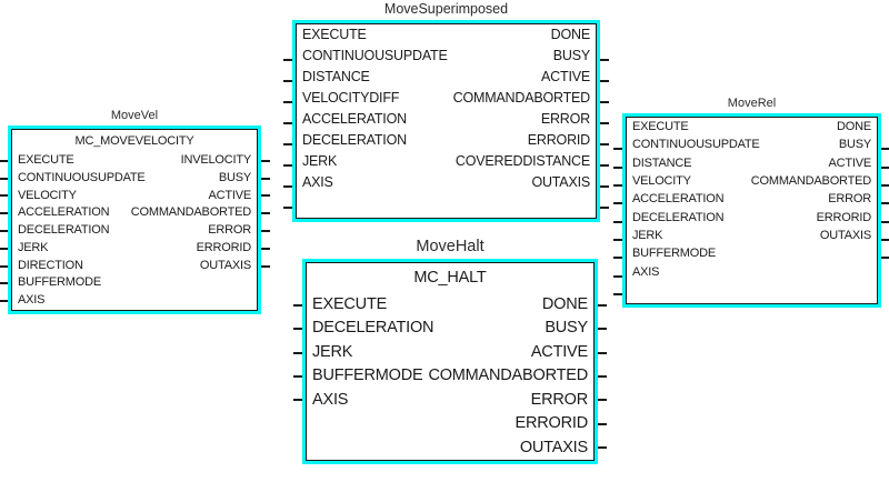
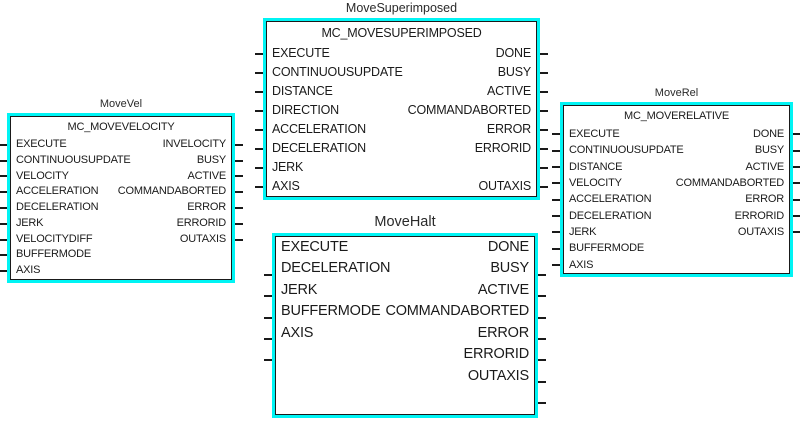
  MoveVel
  MC_MOVEVELOCITY
  EXECUTE
  INVELOCITY
  CONTINUOUSUPDATE
  BUSY
  VELOCITY
  ACTIVE
  ACCELERATION
  COMMANDABORTED
  DECELERATION
  ERROR
  JERK
  ERRORID
- DIRECTION
+ VELOCITYDIFF
  OUTAXIS
  BUFFERMODE
  AXIS
  MoveSuperimposed
+ MC_MOVESUPERIMPOSED
  EXECUTE
  DONE
  CONTINUOUSUPDATE
  BUSY
  DISTANCE
  ACTIVE
- VELOCITYDIFF
+ DIRECTION
  COMMANDABORTED
  ACCELERATION
  ERROR
  DECELERATION
  ERRORID
  JERK
- COVEREDDISTANCE
  AXIS
  OUTAXIS
  MoveHalt
- MC_HALT
  EXECUTE
  DONE
  DECELERATION
  BUSY
  JERK
  ACTIVE
  BUFFERMODE
  COMMANDABORTED
  AXIS
  ERROR
  ERRORID
  OUTAXIS
  MoveRel
+ MC_MOVERELATIVE
  EXECUTE
  DONE
  CONTINUOUSUPDATE
  BUSY
  DISTANCE
  ACTIVE
  VELOCITY
  COMMANDABORTED
  ACCELERATION
  ERROR
  DECELERATION
  ERRORID
  JERK
  OUTAXIS
  BUFFERMODE
  AXIS
